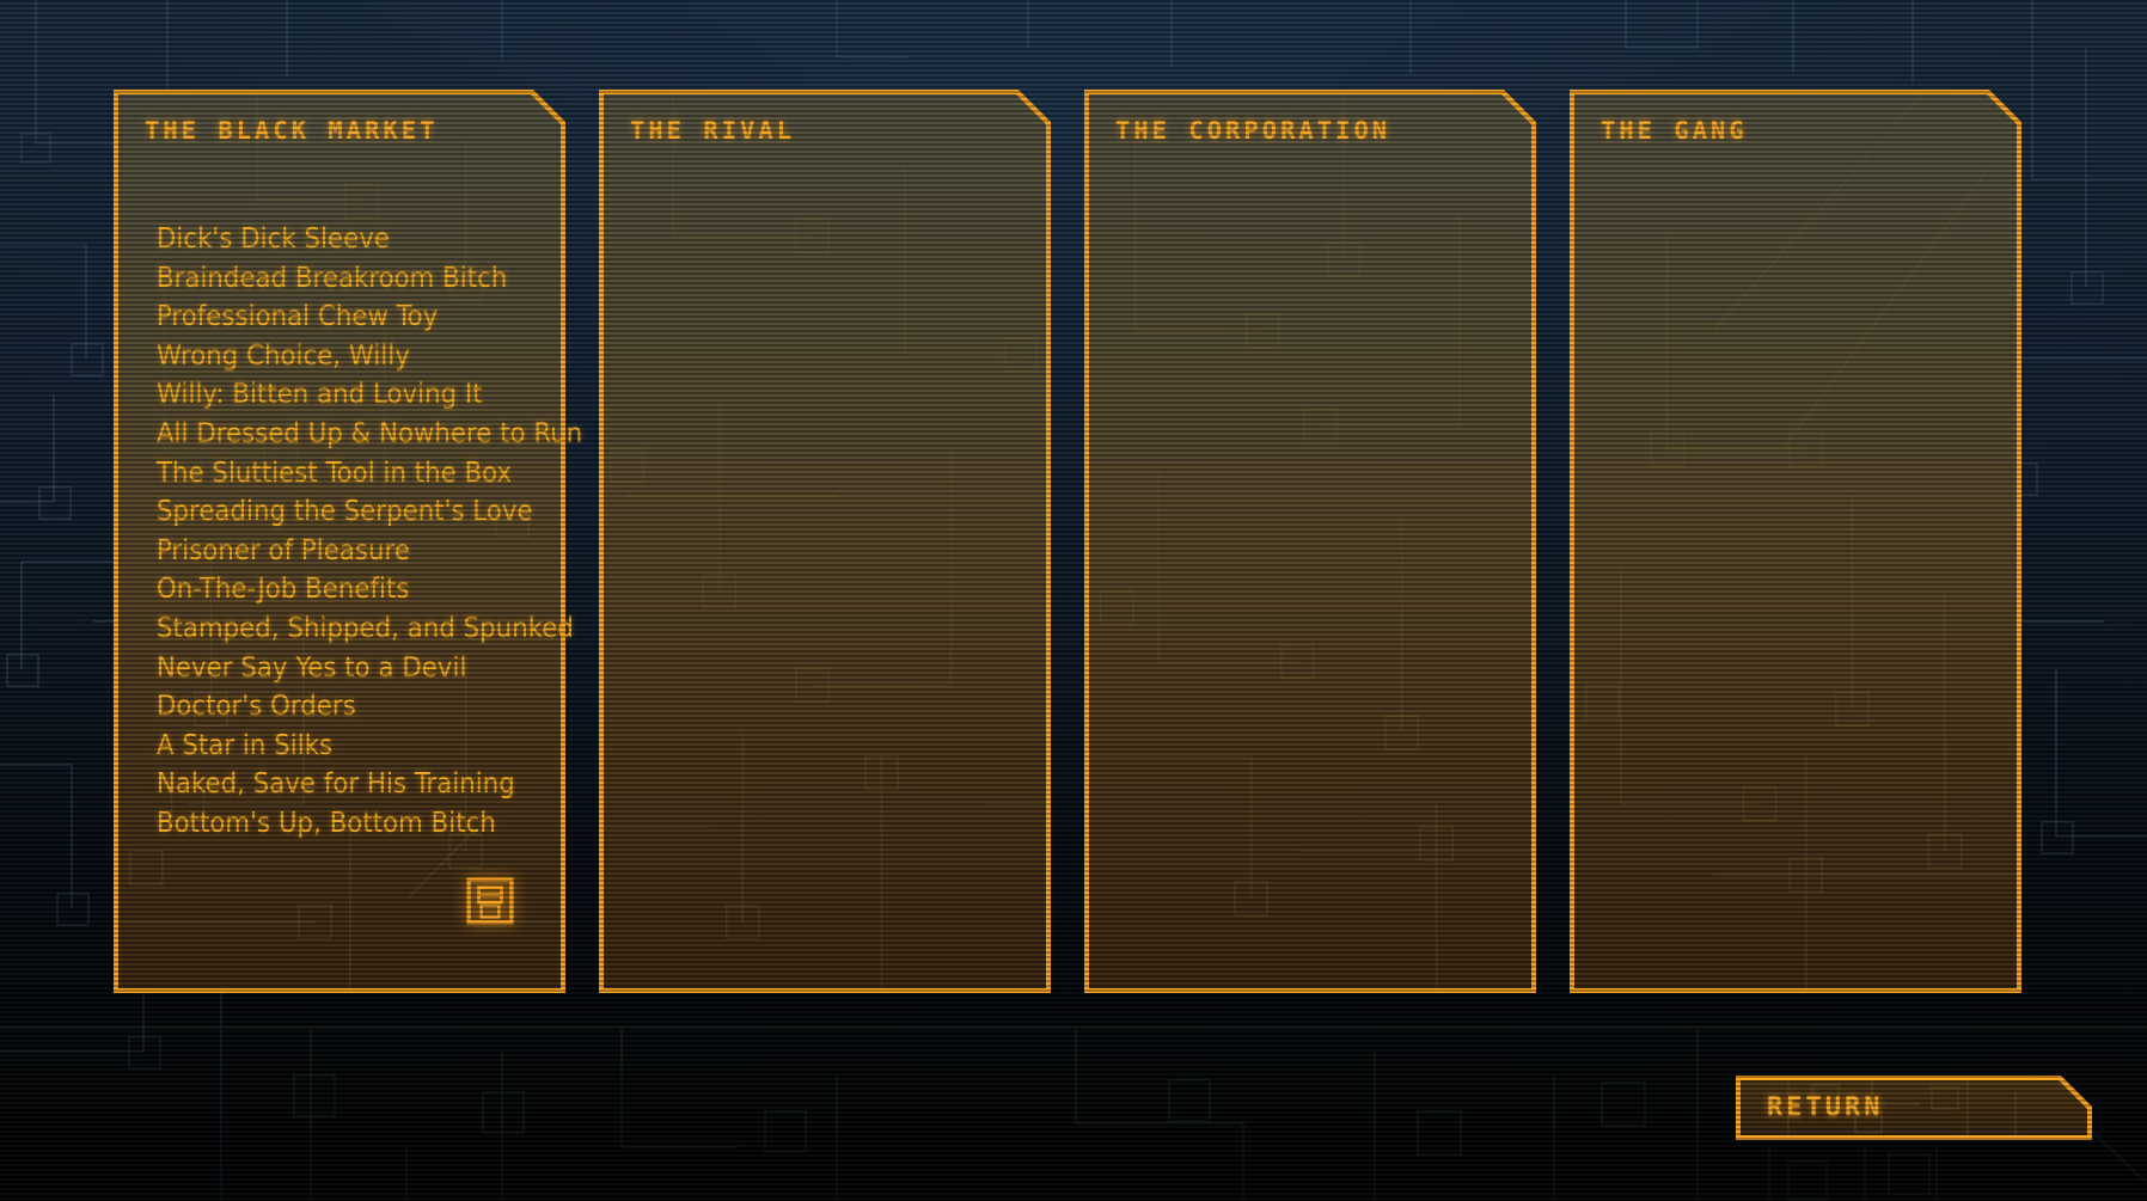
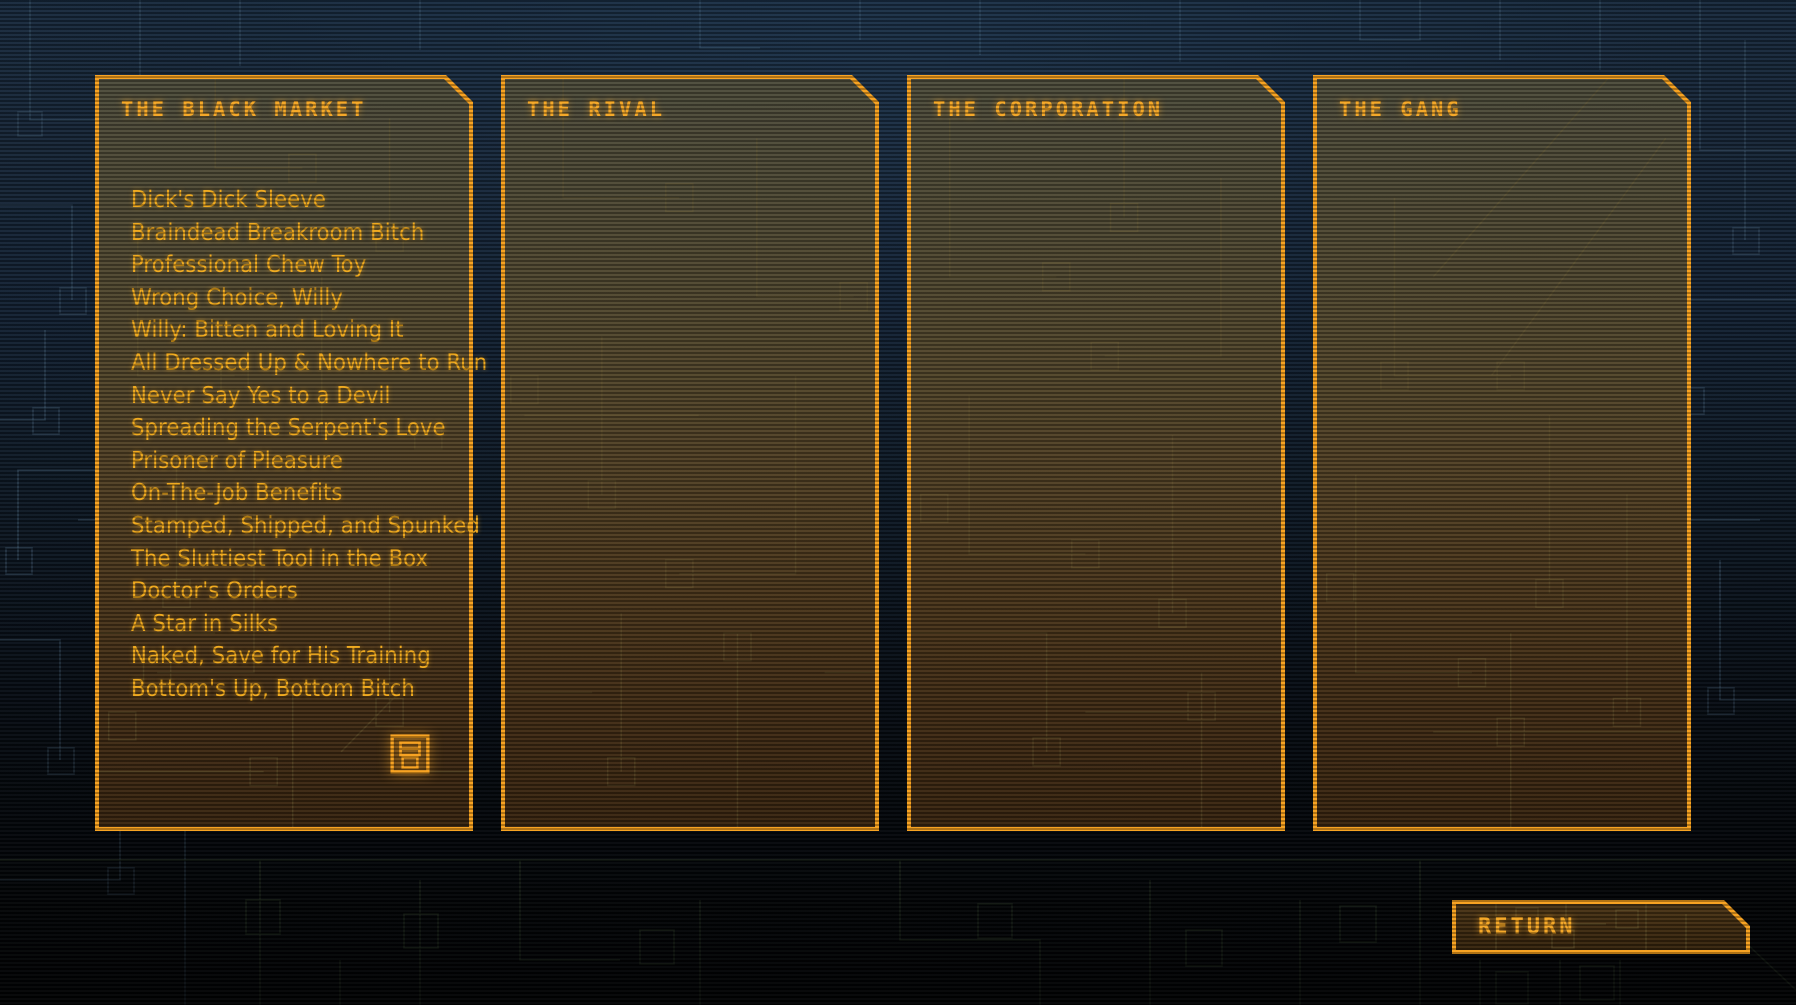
  THE BLACK MARKET
  Dick's Dick Sleeve
  Braindead Breakroom Bitch
  Professional Chew Toy
  Wrong Choice, Willy
  Willy: Bitten and Loving It
  All Dressed Up & Nowhere to R
- The Sluttiest Tool in the Box
+ Never Say Yes to a Devil
  Spreading the Serpent's Love
  Prisoner of Pleasure
  On-The-Job Benefits
  Stamped, Shipped, and Spunk
- Never Say Yes to a Devil
+ The Sluttiest Tool in the Box
  Doctor's Orders
  A Star in Silks
  Naked, Save for His Training
  Bottom's Up, Bottom Bitch
  THE RIVAL
  THE CORPORATION
  THE GANG
  RETURN
